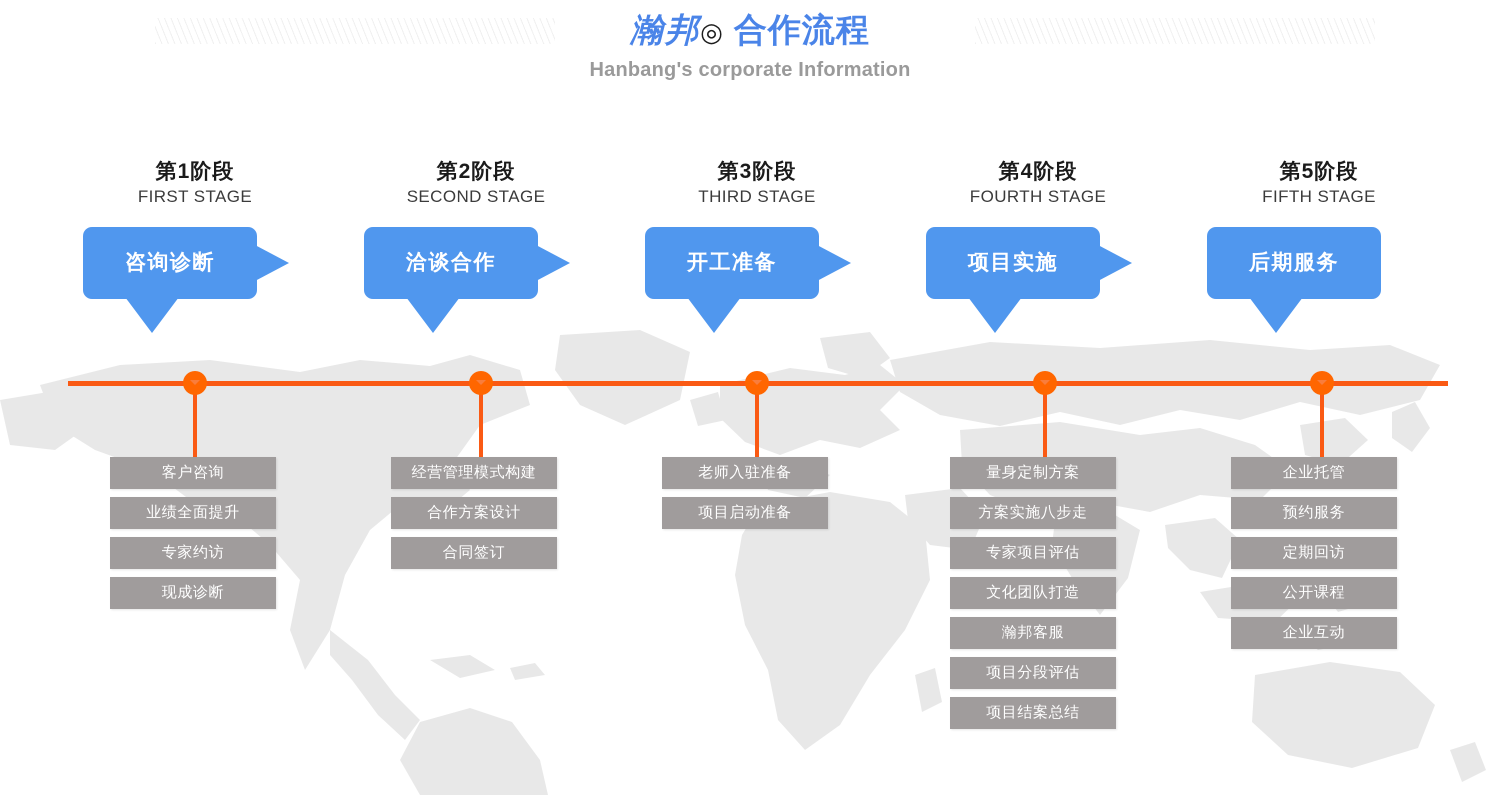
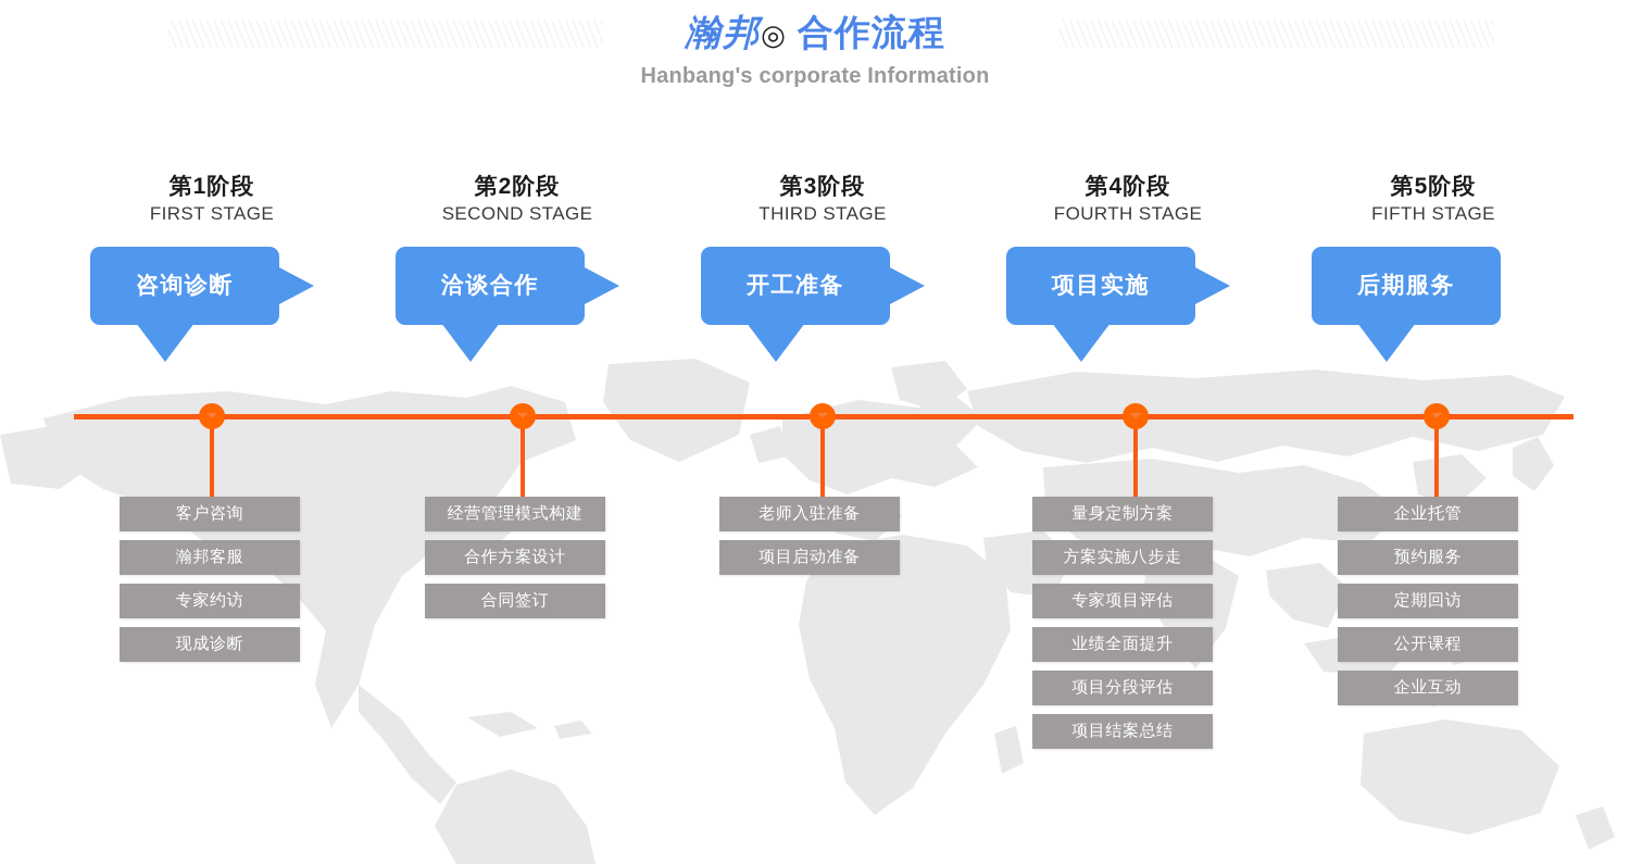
  瀚邦◎ 合作流程
  Hanbang's corporate Information
  第1阶段
  FIRST STAGE
  咨询诊断
  第2阶段
  SECOND STAGE
  洽谈合作
  第3阶段
  THIRD STAGE
  开工准备
  第4阶段
  FOURTH STAGE
  项目实施
  第5阶段
  FIFTH STAGE
  后期服务
  客户咨询
- 业绩全面提升
+ 瀚邦客服
  专家约访
  现成诊断
  经营管理模式构建
  合作方案设计
  合同签订
  老师入驻准备
  项目启动准备
  量身定制方案
  方案实施八步走
  专家项目评估
- 文化团队打造
- 瀚邦客服
+ 业绩全面提升
  项目分段评估
  项目结案总结
  企业托管
  预约服务
  定期回访
  公开课程
  企业互动
